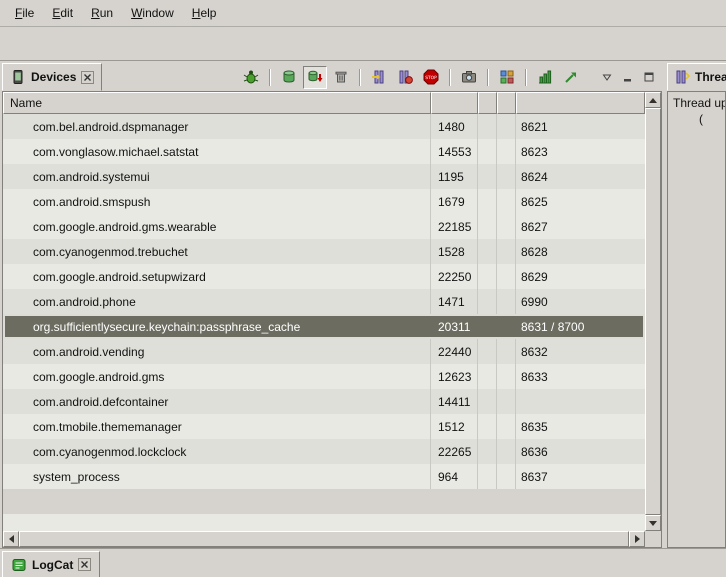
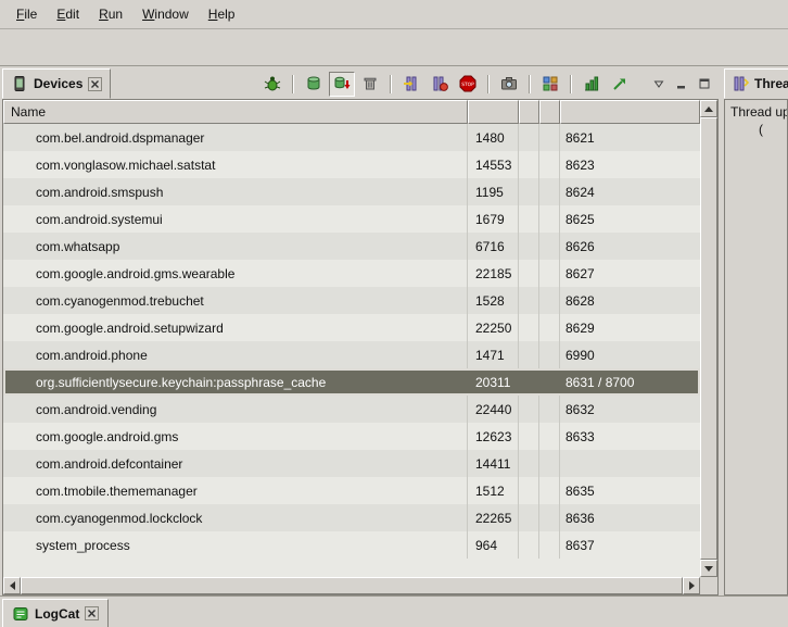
  File
  Edit
  Run
  Window
  Help
  Devices
  Name
  com.bel.android.dspmanager
  1480
  8621
  com.vonglasow.michael.satstat
  14553
  8623
- com.android.systemui
+ com.android.smspush
  1195
  8624
- com.android.smspush
+ com.android.systemui
  1679
  8625
+ com.whatsapp
+ 6716
+ 8626
  com.google.android.gms.wearable
  22185
  8627
  com.cyanogenmod.trebuchet
  1528
  8628
  com.google.android.setupwizard
  22250
  8629
  com.android.phone
  1471
  6990
  org.sufficientlysecure.keychain:passphrase_cache
  20311
  8631 / 8700
  com.android.vending
  22440
  8632
  com.google.android.gms
  12623
  8633
  com.android.defcontainer
  14411
  com.tmobile.thememanager
  1512
  8635
  com.cyanogenmod.lockclock
  22265
  8636
  system_process
  964
  8637
  Threa
  Thread up
  (
  LogCat
